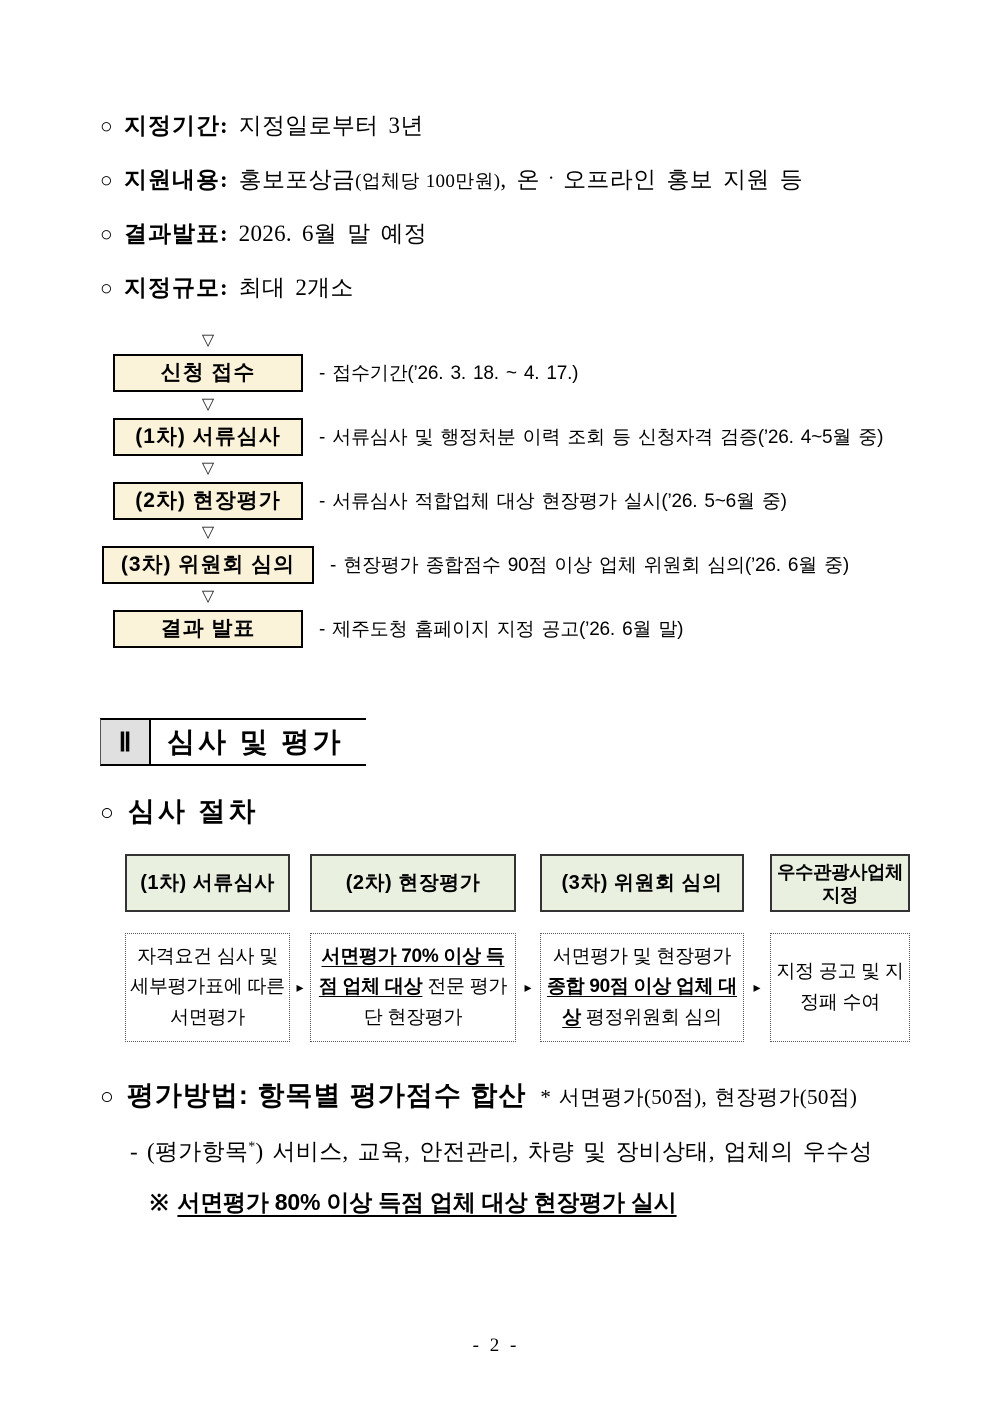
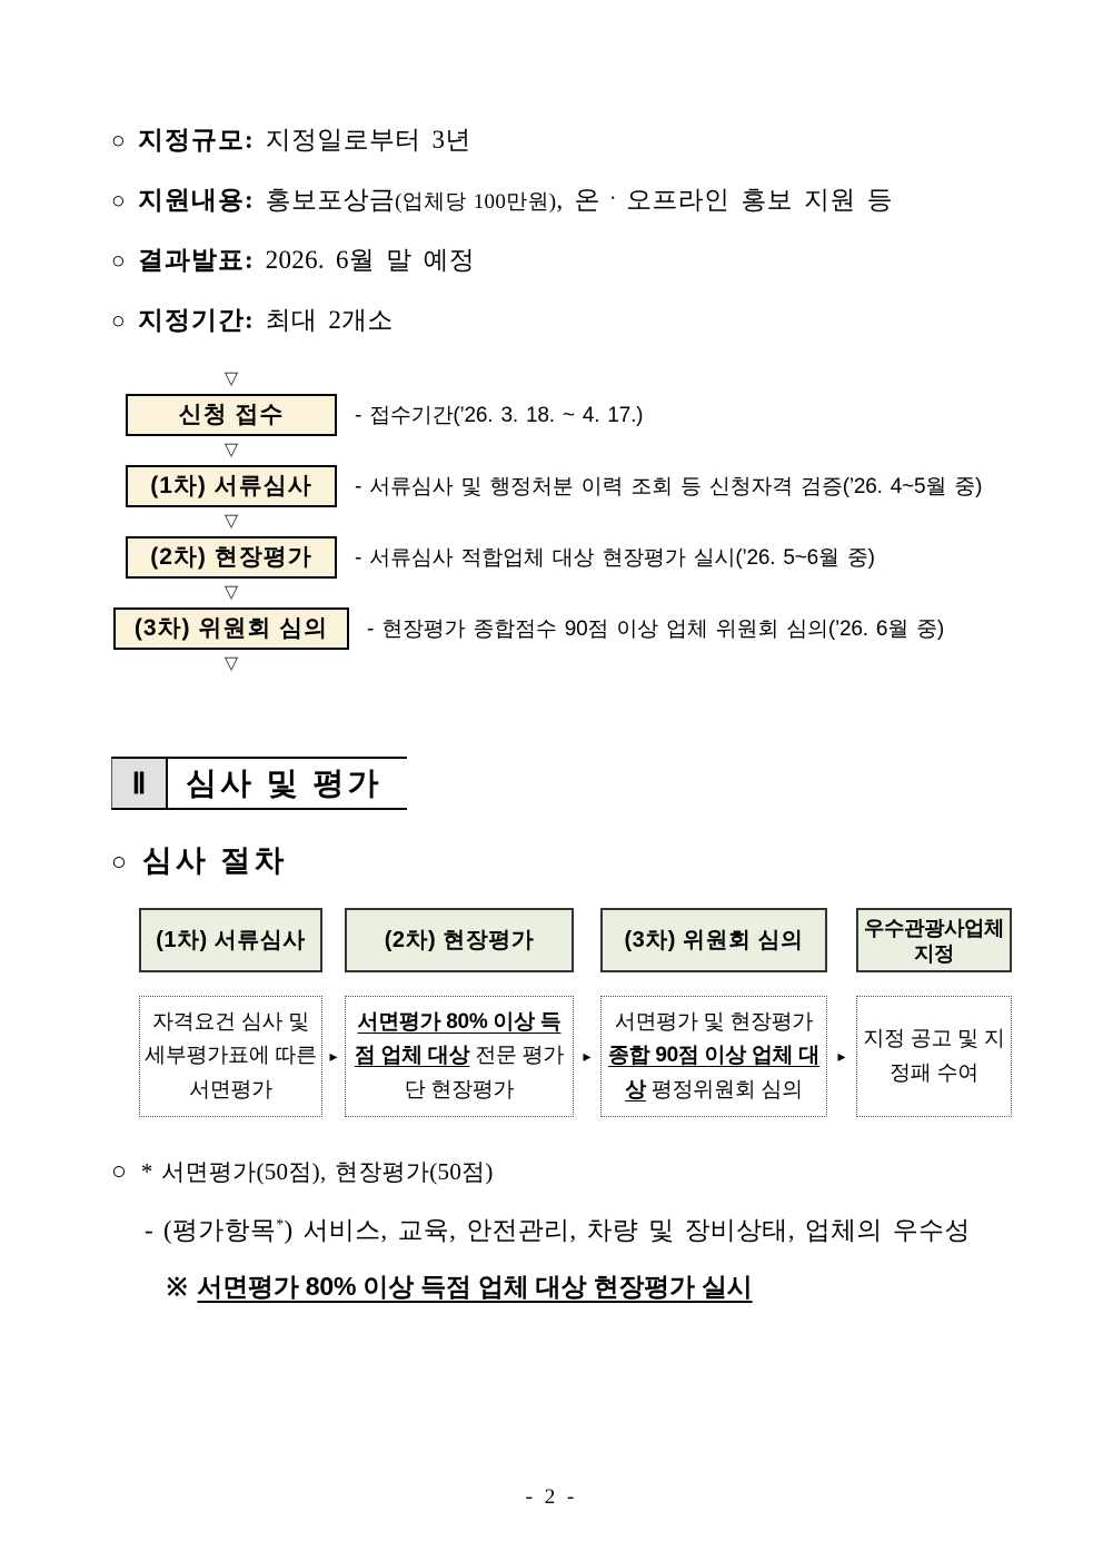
- ○ 지정기간: 지정일로부터 3년
+ ○ 지정규모: 지정일로부터 3년
  ○ 지원내용: 홍보포상금(업체당 100만원), 온ㆍ오프라인 홍보 지원 등
  ○ 결과발표: 2026. 6월 말 예정
- ○ 지정규모: 최대 2개소
+ ○ 지정기간: 최대 2개소
  ▽
  신청 접수
  - 접수기간(’26. 3. 18. ~ 4. 17.)
  ▽
  (1차) 서류심사
  - 서류심사 및 행정처분 이력 조회 등 신청자격 검증(’26. 4~5월 중)
  ▽
  (2차) 현장평가
  - 서류심사 적합업체 대상 현장평가 실시(’26. 5~6월 중)
  ▽
  (3차) 위원회 심의
  - 현장평가 종합점수 90점 이상 업체 위원회 심의(’26. 6월 중)
  ▽
- 결과 발표
- - 제주도청 홈페이지 지정 공고(’26. 6월 말)
  Ⅱ
  심사 및 평가
  ○ 심사 절차
  (1차) 서류심사
  (2차) 현장평가
  (3차) 위원회 심의
  우수관광사업체 지정
  자격요건 심사 및 세부평가표에 따른 서면평가
  ▸
- 서면평가 70% 이상 득점 업체 대상 전문 평가단 현장평가
+ 서면평가 80% 이상 득점 업체 대상 전문 평가단 현장평가
  ▸
  서면평가 및 현장평가 종합 90점 이상 업체 대상 평정위원회 심의
  ▸
  지정 공고 및 지정패 수여
  ○
- 평가방법: 항목별 평가점수 합산
  * 서면평가(50점), 현장평가(50점)
  - (평가항목*) 서비스, 교육, 안전관리, 차량 및 장비상태, 업체의 우수성
  ※
  서면평가 80% 이상 득점 업체 대상 현장평가 실시
  - 2 -
